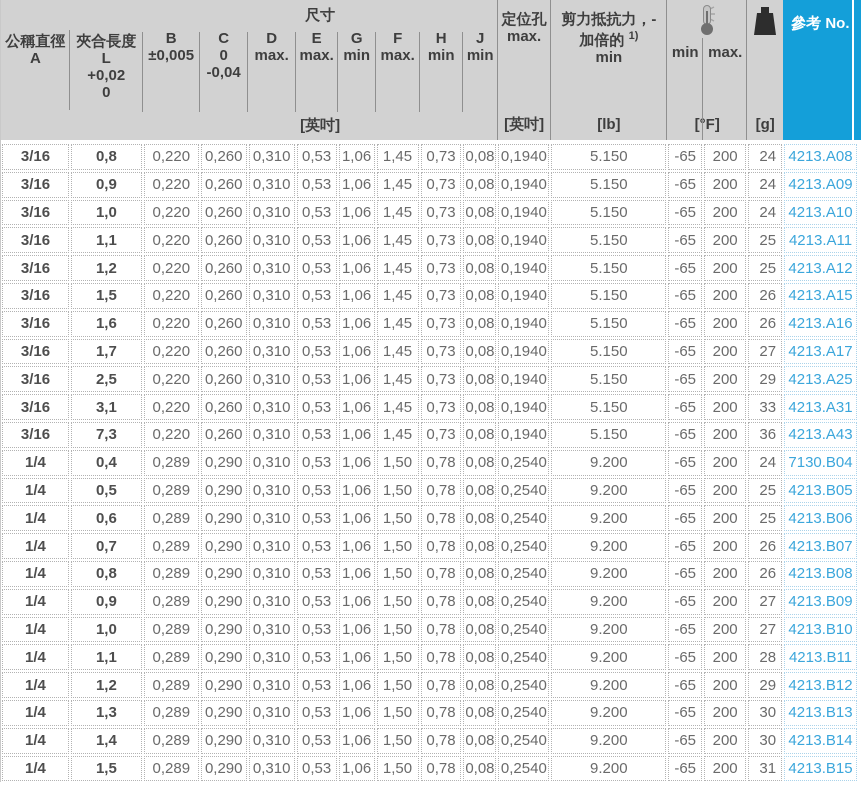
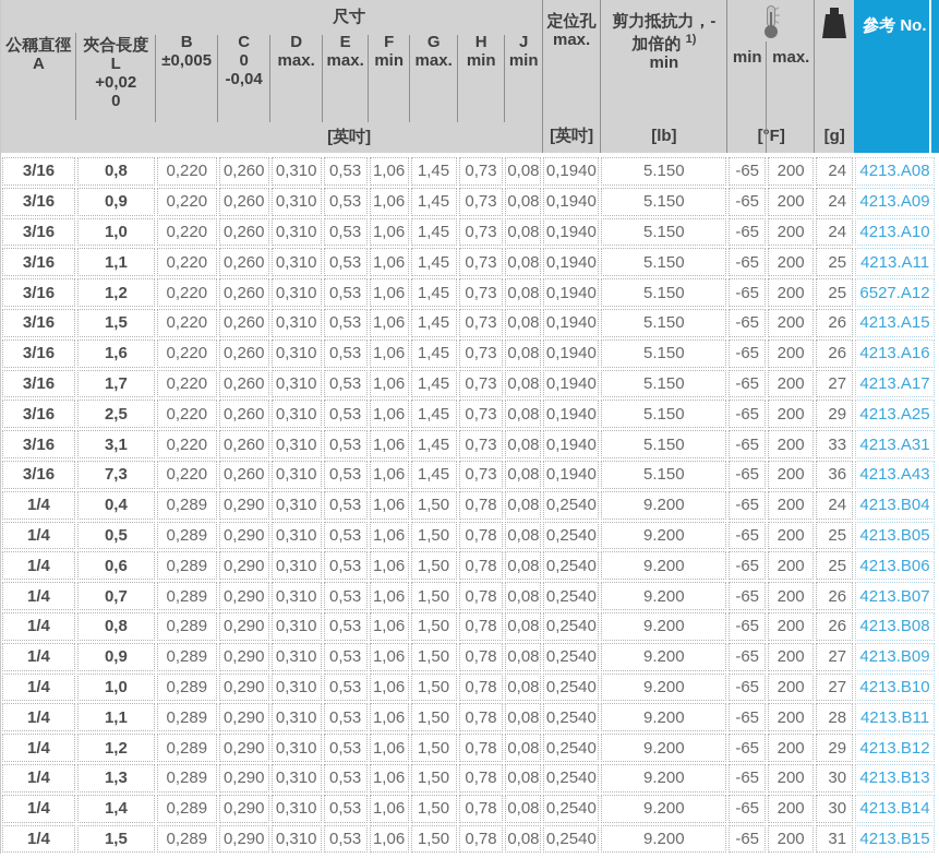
  公稱直徑
  A
  夾合長度
  L
  +0,02
  0
  尺寸
  B
  ±0,005
  C
  0
  -0,04
  D
  max.
  E
  max.
- G
+ F
  min
- F
+ G
  max.
  H
  min
  J
  min
  [英吋]
  定位孔
  max.
  [英吋]
  剪力抵抗力，-
  加倍的 1)
  min
  [lb]
  min
  max.
  [°F]
  [g]
  參考 No.
  3/16
  0,8
  0,220
  0,260
  0,310
  0,53
  1,06
  1,45
  0,73
  0,08
  0,1940
  5.150
  -65
  200
  24
  4213.A08
  3/16
  0,9
  0,220
  0,260
  0,310
  0,53
  1,06
  1,45
  0,73
  0,08
  0,1940
  5.150
  -65
  200
  24
  4213.A09
  3/16
  1,0
  0,220
  0,260
  0,310
  0,53
  1,06
  1,45
  0,73
  0,08
  0,1940
  5.150
  -65
  200
  24
  4213.A10
  3/16
  1,1
  0,220
  0,260
  0,310
  0,53
  1,06
  1,45
  0,73
  0,08
  0,1940
  5.150
  -65
  200
  25
  4213.A11
  3/16
  1,2
  0,220
  0,260
  0,310
  0,53
  1,06
  1,45
  0,73
  0,08
  0,1940
  5.150
  -65
  200
  25
- 4213.A12
+ 6527.A12
  3/16
  1,5
  0,220
  0,260
  0,310
  0,53
  1,06
  1,45
  0,73
  0,08
  0,1940
  5.150
  -65
  200
  26
  4213.A15
  3/16
  1,6
  0,220
  0,260
  0,310
  0,53
  1,06
  1,45
  0,73
  0,08
  0,1940
  5.150
  -65
  200
  26
  4213.A16
  3/16
  1,7
  0,220
  0,260
  0,310
  0,53
  1,06
  1,45
  0,73
  0,08
  0,1940
  5.150
  -65
  200
  27
  4213.A17
  3/16
  2,5
  0,220
  0,260
  0,310
  0,53
  1,06
  1,45
  0,73
  0,08
  0,1940
  5.150
  -65
  200
  29
  4213.A25
  3/16
  3,1
  0,220
  0,260
  0,310
  0,53
  1,06
  1,45
  0,73
  0,08
  0,1940
  5.150
  -65
  200
  33
  4213.A31
  3/16
  7,3
  0,220
  0,260
  0,310
  0,53
  1,06
  1,45
  0,73
  0,08
  0,1940
  5.150
  -65
  200
  36
  4213.A43
  1/4
  0,4
  0,289
  0,290
  0,310
  0,53
  1,06
  1,50
  0,78
  0,08
  0,2540
  9.200
  -65
  200
  24
- 7130.B04
+ 4213.B04
  1/4
  0,5
  0,289
  0,290
  0,310
  0,53
  1,06
  1,50
  0,78
  0,08
  0,2540
  9.200
  -65
  200
  25
  4213.B05
  1/4
  0,6
  0,289
  0,290
  0,310
  0,53
  1,06
  1,50
  0,78
  0,08
  0,2540
  9.200
  -65
  200
  25
  4213.B06
  1/4
  0,7
  0,289
  0,290
  0,310
  0,53
  1,06
  1,50
  0,78
  0,08
  0,2540
  9.200
  -65
  200
  26
  4213.B07
  1/4
  0,8
  0,289
  0,290
  0,310
  0,53
  1,06
  1,50
  0,78
  0,08
  0,2540
  9.200
  -65
  200
  26
  4213.B08
  1/4
  0,9
  0,289
  0,290
  0,310
  0,53
  1,06
  1,50
  0,78
  0,08
  0,2540
  9.200
  -65
  200
  27
  4213.B09
  1/4
  1,0
  0,289
  0,290
  0,310
  0,53
  1,06
  1,50
  0,78
  0,08
  0,2540
  9.200
  -65
  200
  27
  4213.B10
  1/4
  1,1
  0,289
  0,290
  0,310
  0,53
  1,06
  1,50
  0,78
  0,08
  0,2540
  9.200
  -65
  200
  28
  4213.B11
  1/4
  1,2
  0,289
  0,290
  0,310
  0,53
  1,06
  1,50
  0,78
  0,08
  0,2540
  9.200
  -65
  200
  29
  4213.B12
  1/4
  1,3
  0,289
  0,290
  0,310
  0,53
  1,06
  1,50
  0,78
  0,08
  0,2540
  9.200
  -65
  200
  30
  4213.B13
  1/4
  1,4
  0,289
  0,290
  0,310
  0,53
  1,06
  1,50
  0,78
  0,08
  0,2540
  9.200
  -65
  200
  30
  4213.B14
  1/4
  1,5
  0,289
  0,290
  0,310
  0,53
  1,06
  1,50
  0,78
  0,08
  0,2540
  9.200
  -65
  200
  31
  4213.B15
